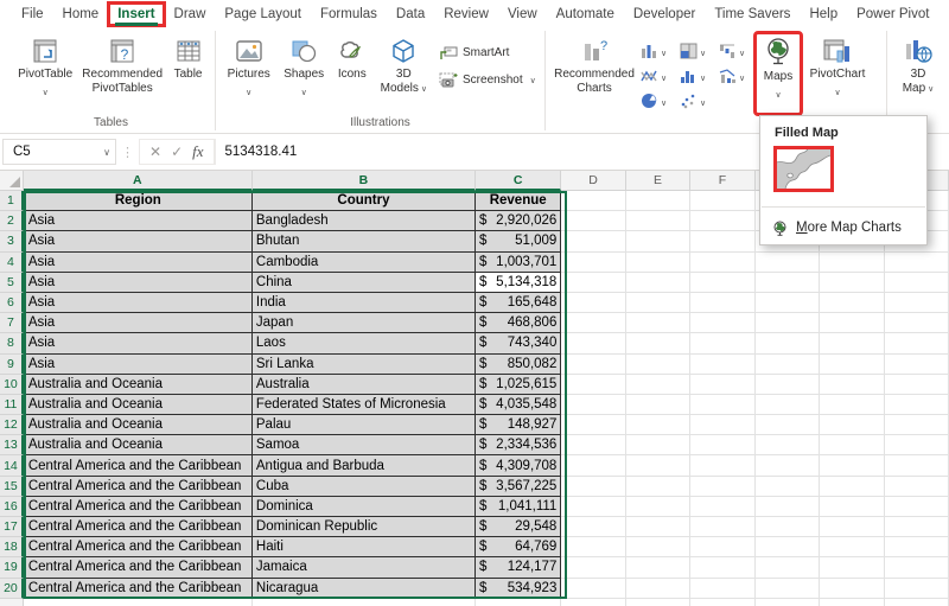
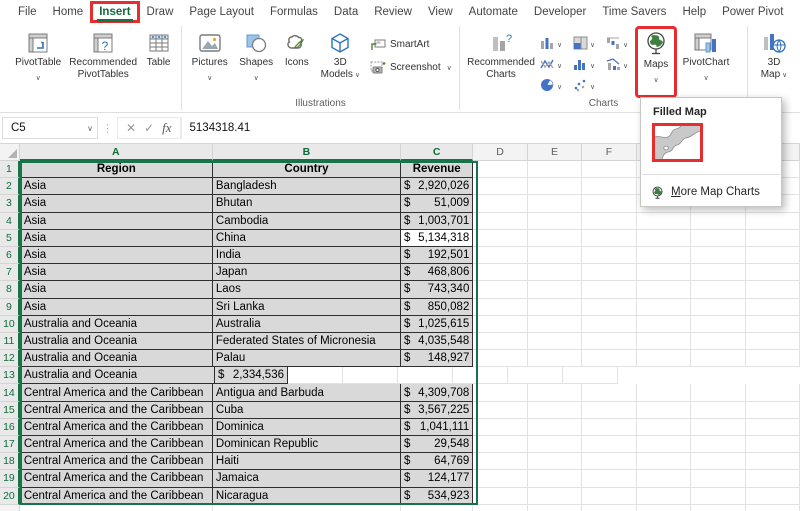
  File
  Home
  Insert
  Draw
  Page Layout
  Formulas
  Data
  Review
  View
  Automate
  Developer
  Time Savers
  Help
  Power Pivot
  PivotTable
  ?
  Recommended PivotTables
  Table
- Tables
  Pictures
  Shapes
  Icons
  3D Models
  SmartArt
  Screenshot
  Illustrations
  ?
  Recommended Charts
  Maps
  PivotChart
+ Charts
  3D Map
  C5
  ∨
  ⋮
  ✕
  ✓
  fx
  5134318.41
  A
  B
  C
  D
  E
  F
  1
  Region
  Country
  Revenue
  2
  Asia
  Bangladesh
  $
  2,920,026
  3
  Asia
  Bhutan
  $
  51,009
  4
  Asia
  Cambodia
  $
  1,003,701
  5
  Asia
  China
  $
  5,134,318
  6
  Asia
  India
  $
- 165,648
+ 192,501
  7
  Asia
  Japan
  $
  468,806
  8
  Asia
  Laos
  $
  743,340
  9
  Asia
  Sri Lanka
  $
  850,082
  10
  Australia and Oceania
  Australia
  $
  1,025,615
  11
  Australia and Oceania
  Federated States of Micronesia
  $
  4,035,548
  12
  Australia and Oceania
  Palau
  $
  148,927
  13
  Australia and Oceania
- Samoa
  $
  2,334,536
  14
  Central America and the Caribbean
  Antigua and Barbuda
  $
  4,309,708
  15
  Central America and the Caribbean
  Cuba
  $
  3,567,225
  16
  Central America and the Caribbean
  Dominica
  $
  1,041,111
  17
  Central America and the Caribbean
  Dominican Republic
  $
  29,548
  18
  Central America and the Caribbean
  Haiti
  $
  64,769
  19
  Central America and the Caribbean
  Jamaica
  $
  124,177
  20
  Central America and the Caribbean
  Nicaragua
  $
  534,923
  Filled Map
  More Map Charts
